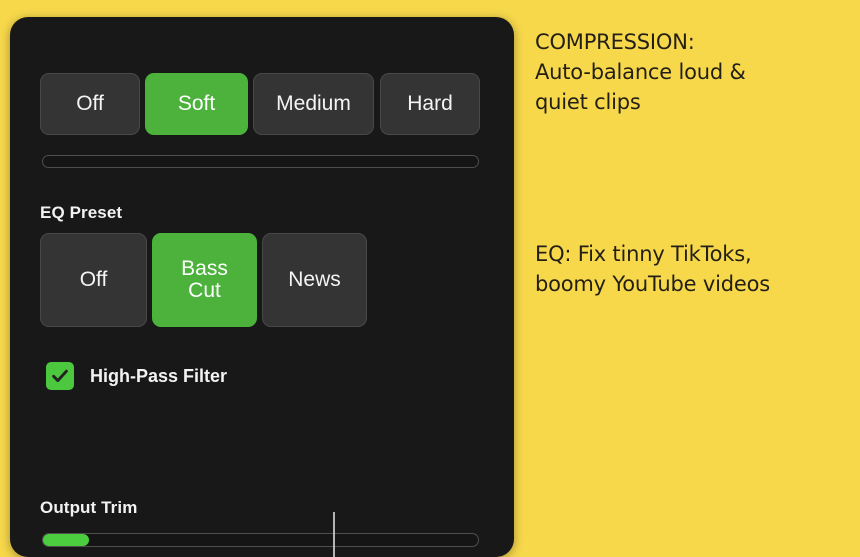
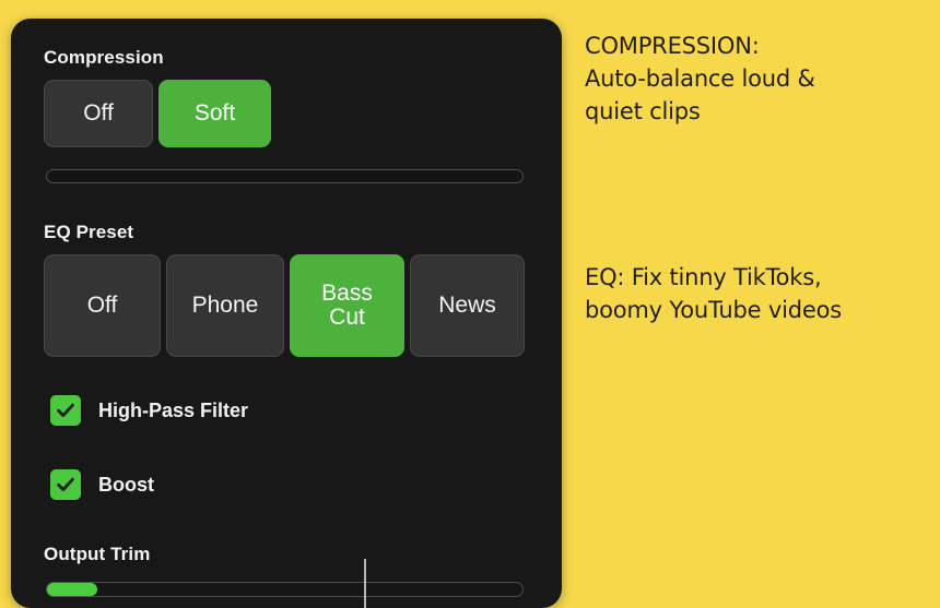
+ Compression
  Off
  Soft
- Medium
- Hard
  EQ Preset
  Off
+ Phone
  Bass
  Cut
  News
  High-Pass Filter
+ Boost
  Output Trim
  COMPRESSION:
  Auto-balance loud &
  quiet clips
  EQ: Fix tinny TikToks,
  boomy YouTube videos
